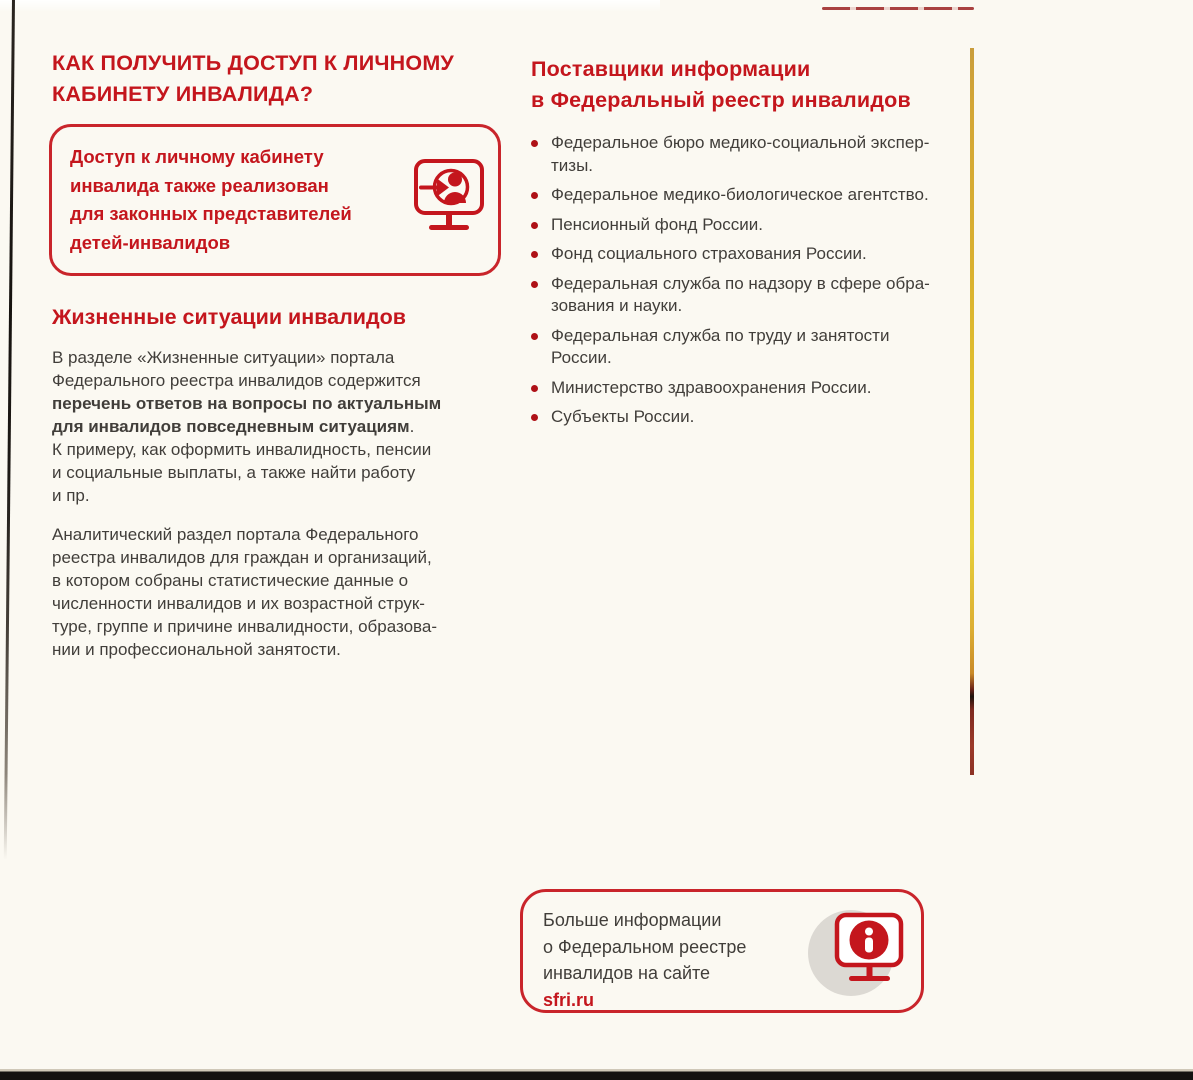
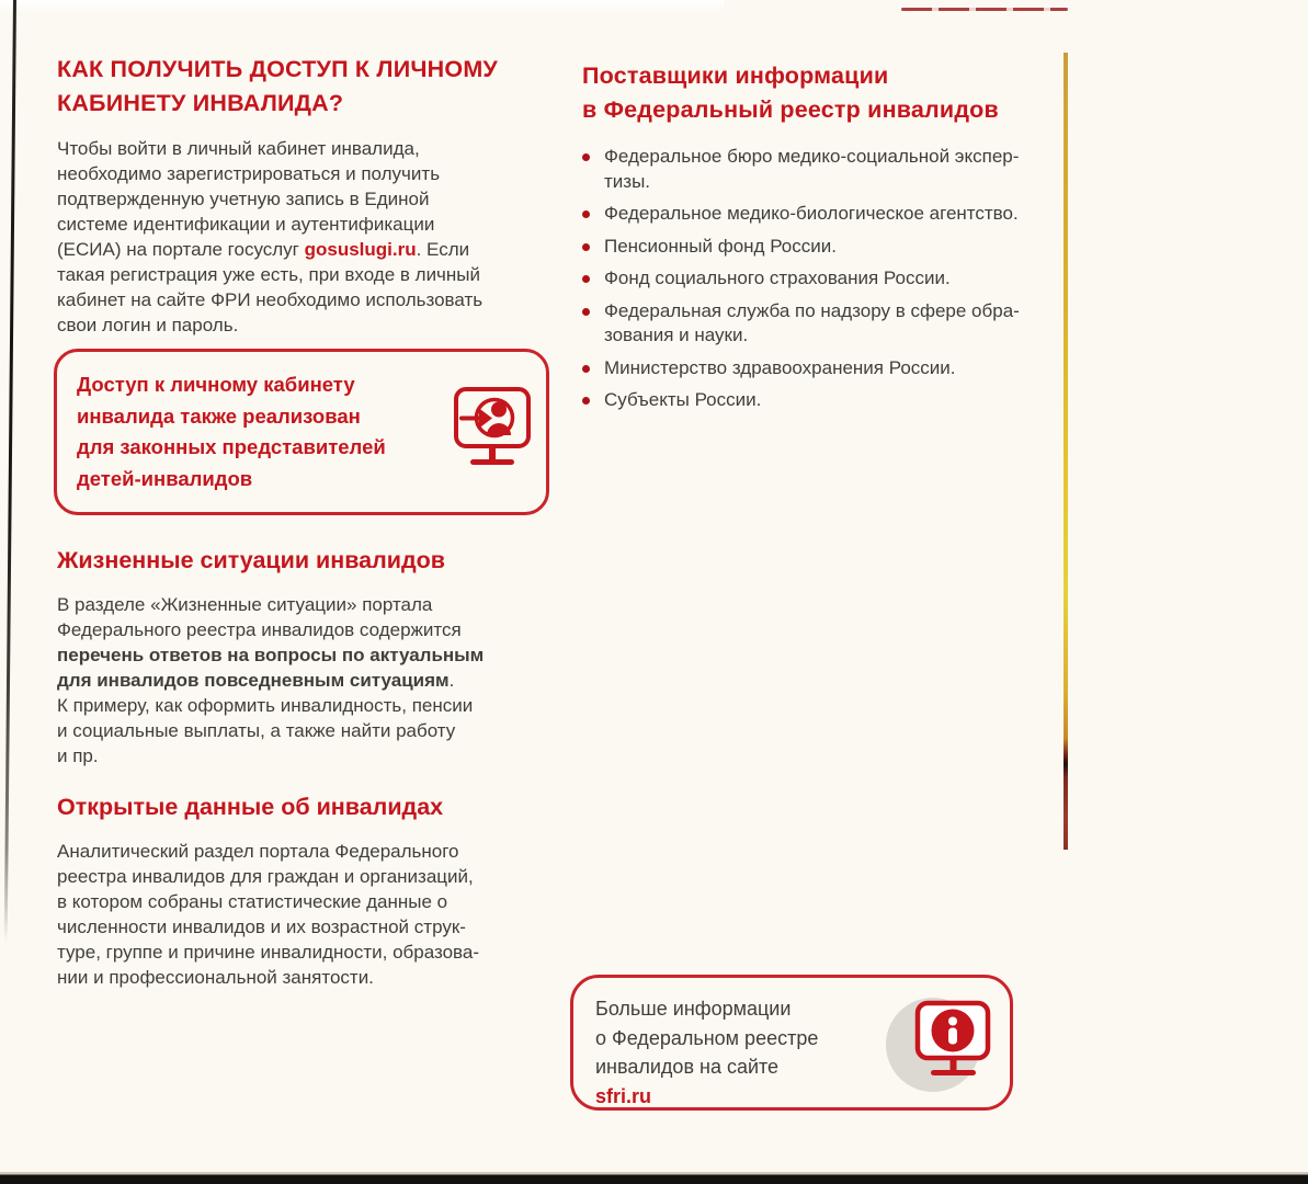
  КАК ПОЛУЧИТЬ ДОСТУП К ЛИЧНОМУ
  КАБИНЕТУ ИНВАЛИДА?
+ Чтобы войти в личный кабинет инвалида,
+ необходимо зарегистрироваться и получить
+ подтвержденную учетную запись в Единой
+ системе идентификации и аутентификации
+ (ЕСИА) на портале госуслуг gosuslugi.ru. Если
+ такая регистрация уже есть, при входе в личный
+ кабинет на сайте ФРИ необходимо использовать
+ свои логин и пароль.
  Доступ к личному кабинету
  инвалида также реализован
  для законных представителей
  детей-инвалидов
  Жизненные ситуации инвалидов
  В разделе «Жизненные ситуации» портала
  Федерального реестра инвалидов содержится
  перечень ответов на вопросы по актуальным
  для инвалидов повседневным ситуациям.
  К примеру, как оформить инвалидность, пенсии
  и социальные выплаты, а также найти работу
  и пр.
+ Открытые данные об инвалидах
  Аналитический раздел портала Федерального
  реестра инвалидов для граждан и организаций,
  в котором собраны статистические данные о
  численности инвалидов и их возрастной струк-
  туре, группе и причине инвалидности, образова-
  нии и профессиональной занятости.
  Поставщики информации
  в Федеральный реестр инвалидов
  Федеральное бюро медико-социальной экспер-
  тизы.
  Федеральное медико-биологическое агентство.
  Пенсионный фонд России.
  Фонд социального страхования России.
  Федеральная служба по надзору в сфере обра-
  зования и науки.
- Федеральная служба по труду и занятости
- России.
  Министерство здравоохранения России.
  Субъекты России.
  Больше информации
  о Федеральном реестре
  инвалидов на сайте
  sfri.ru
